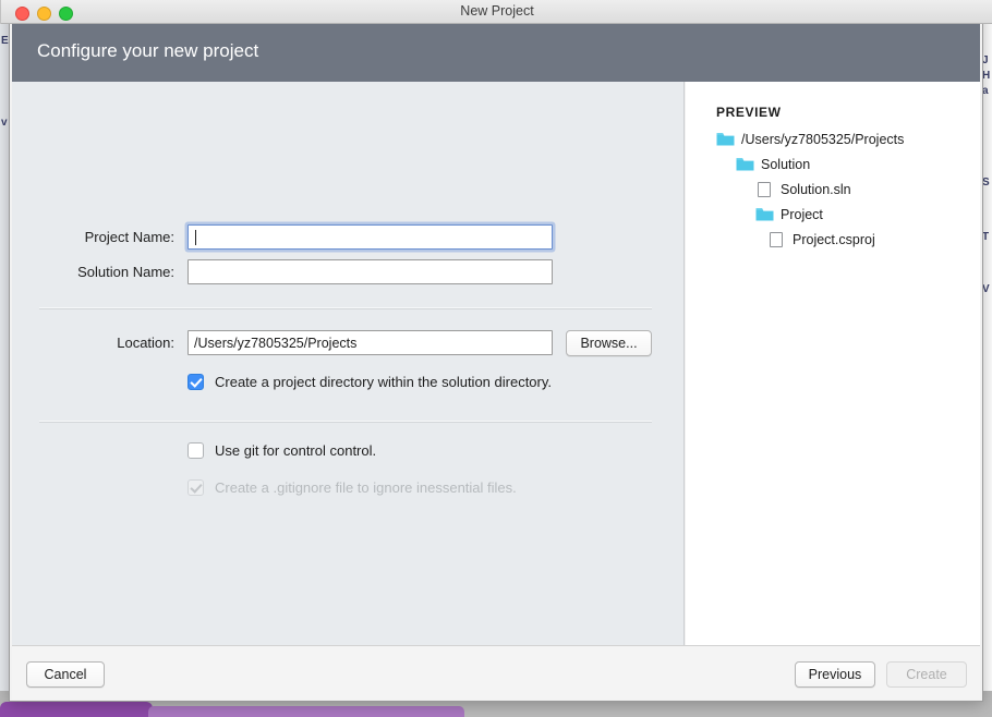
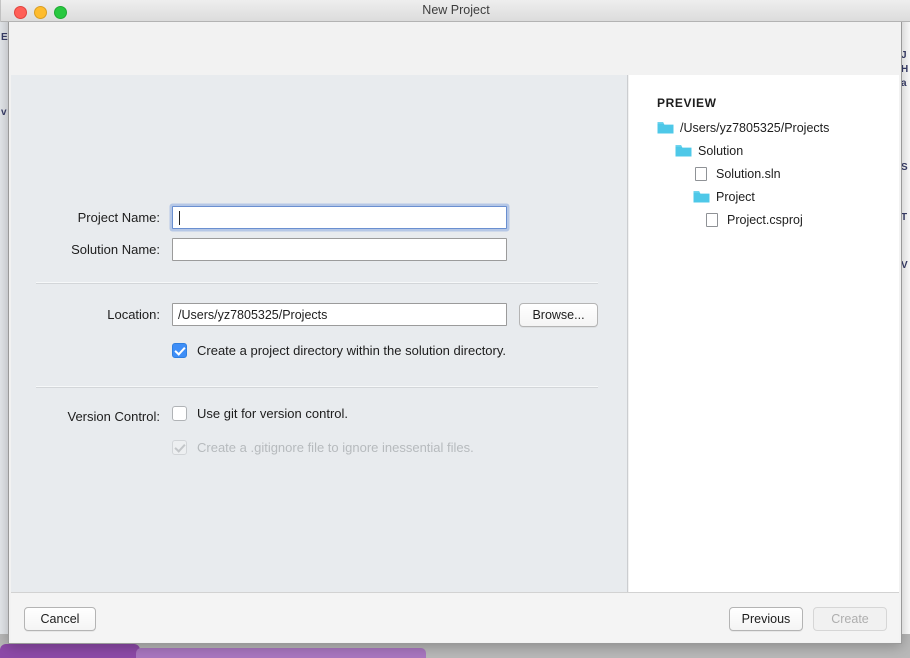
  E
  v
  J
  H
  a
  S
  T
  V
  New Project
- Configure your new project
  Project Name:
  Solution Name:
  Location:
  /Users/yz7805325/Projects
  Browse...
  Create a project directory within the solution directory.
+ Version Control:
- Use git for control control.
+ Use git for version control.
  Create a .gitignore file to ignore inessential files.
  PREVIEW
  /Users/yz7805325/Projects
  Solution
  Solution.sln
  Project
  Project.csproj
  Cancel
  Previous
  Create
